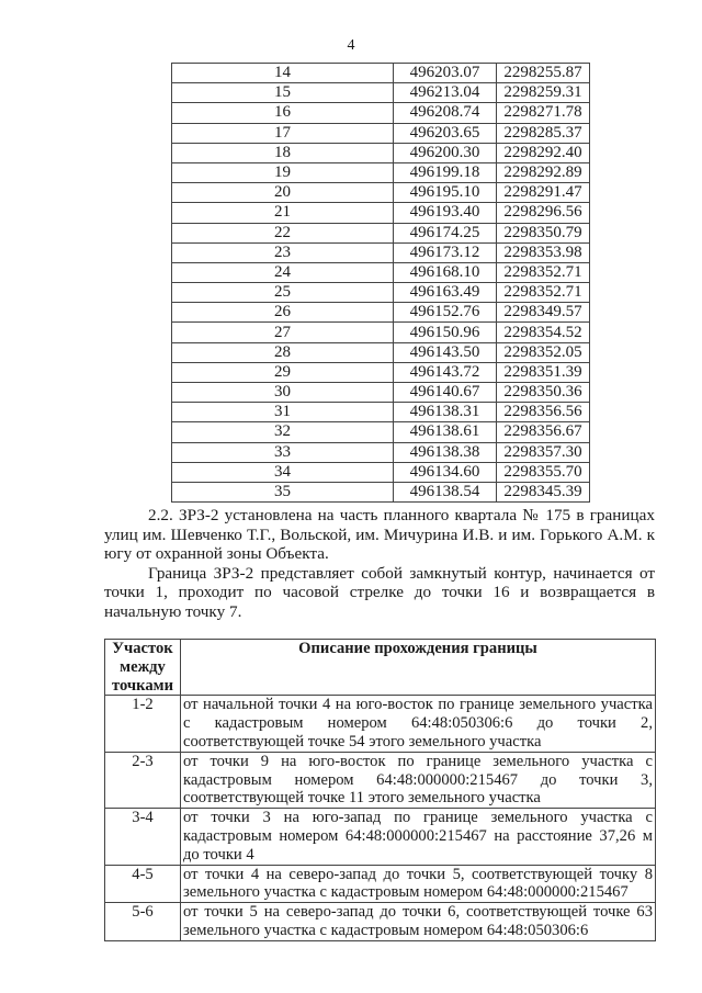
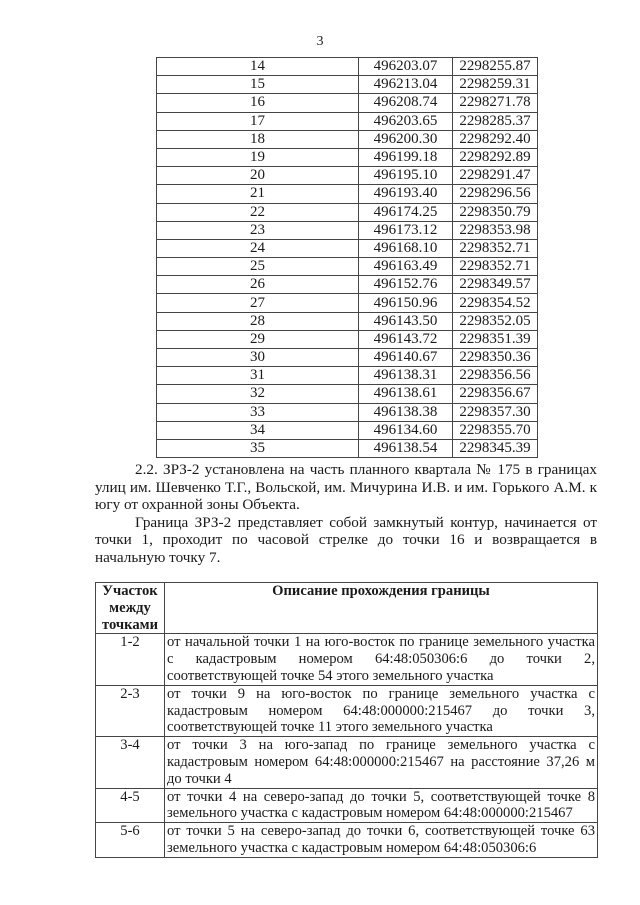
- 4
+ 3
  14	496203.07	2298255.87
  15	496213.04	2298259.31
  16	496208.74	2298271.78
  17	496203.65	2298285.37
  18	496200.30	2298292.40
  19	496199.18	2298292.89
  20	496195.10	2298291.47
  21	496193.40	2298296.56
  22	496174.25	2298350.79
  23	496173.12	2298353.98
  24	496168.10	2298352.71
  25	496163.49	2298352.71
  26	496152.76	2298349.57
  27	496150.96	2298354.52
  28	496143.50	2298352.05
  29	496143.72	2298351.39
  30	496140.67	2298350.36
  31	496138.31	2298356.56
  32	496138.61	2298356.67
  33	496138.38	2298357.30
  34	496134.60	2298355.70
  35	496138.54	2298345.39
  2.2. ЗРЗ-2 установлена на часть планного квартала № 175 в границах улиц им. Шевченко Т.Г., Вольской, им. Мичурина И.В. и им. Горького А.М. к югу от охранной зоны Объекта.
  Граница ЗРЗ-2 представляет собой замкнутый контур, начинается от точки 1, проходит по часовой стрелке до точки 16 и возвращается в начальную точку 7.
  Участок между точками	Описание прохождения границы
- 1-2	от начальной точки 4 на юго-восток по границе земельного участка с кадастровым номером 64:48:050306:6 до точки 2, соответствующей точке 54 этого земельного участка
+ 1-2	от начальной точки 1 на юго-восток по границе земельного участка с кадастровым номером 64:48:050306:6 до точки 2, соответствующей точке 54 этого земельного участка
  2-3	от точки 9 на юго-восток по границе земельного участка с кадастровым номером 64:48:000000:215467 до точки 3, соответствующей точке 11 этого земельного участка
  3-4	от точки 3 на юго-запад по границе земельного участка с кадастровым номером 64:48:000000:215467 на расстояние 37,26 м до точки 4
- 4-5	от точки 4 на северо-запад до точки 5, соответствующей точку 8 земельного участка с кадастровым номером 64:48:000000:215467
+ 4-5	от точки 4 на северо-запад до точки 5, соответствующей точке 8 земельного участка с кадастровым номером 64:48:000000:215467
  5-6	от точки 5 на северо-запад до точки 6, соответствующей точке 63 земельного участка с кадастровым номером 64:48:050306:6
